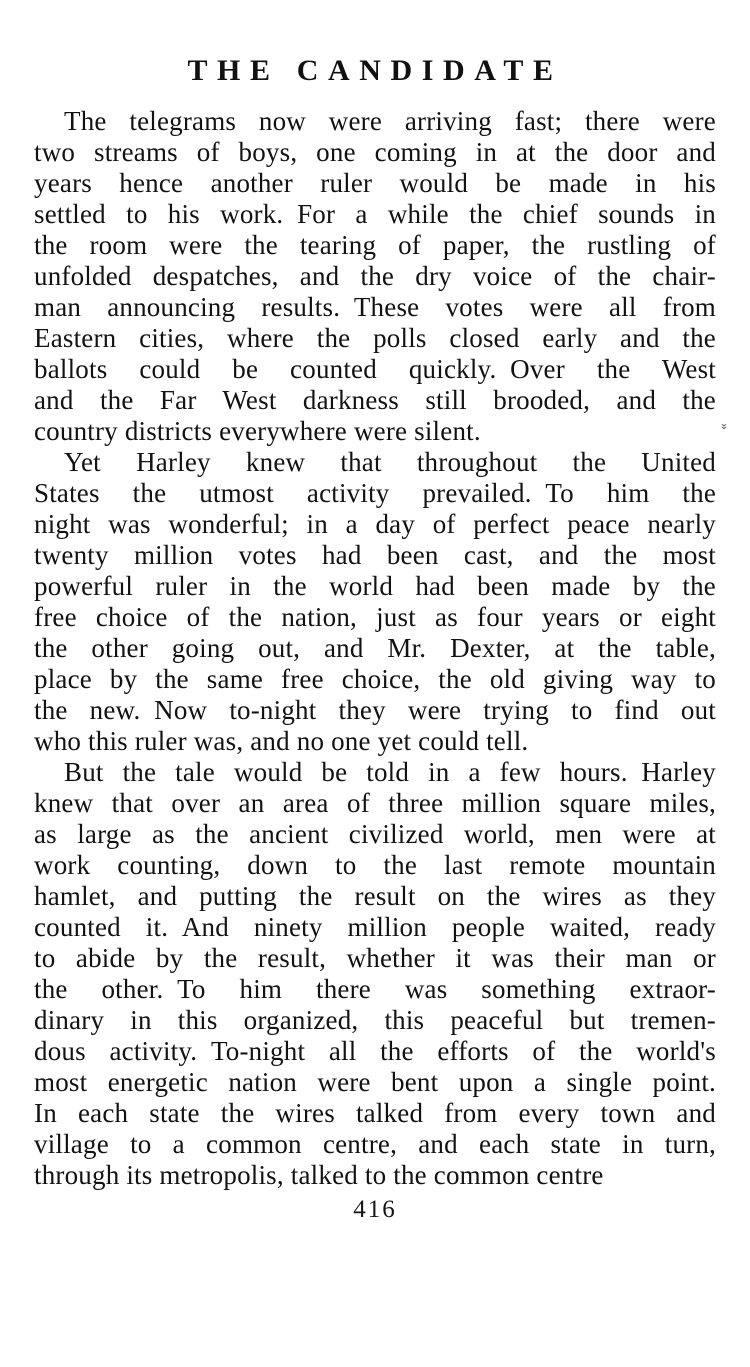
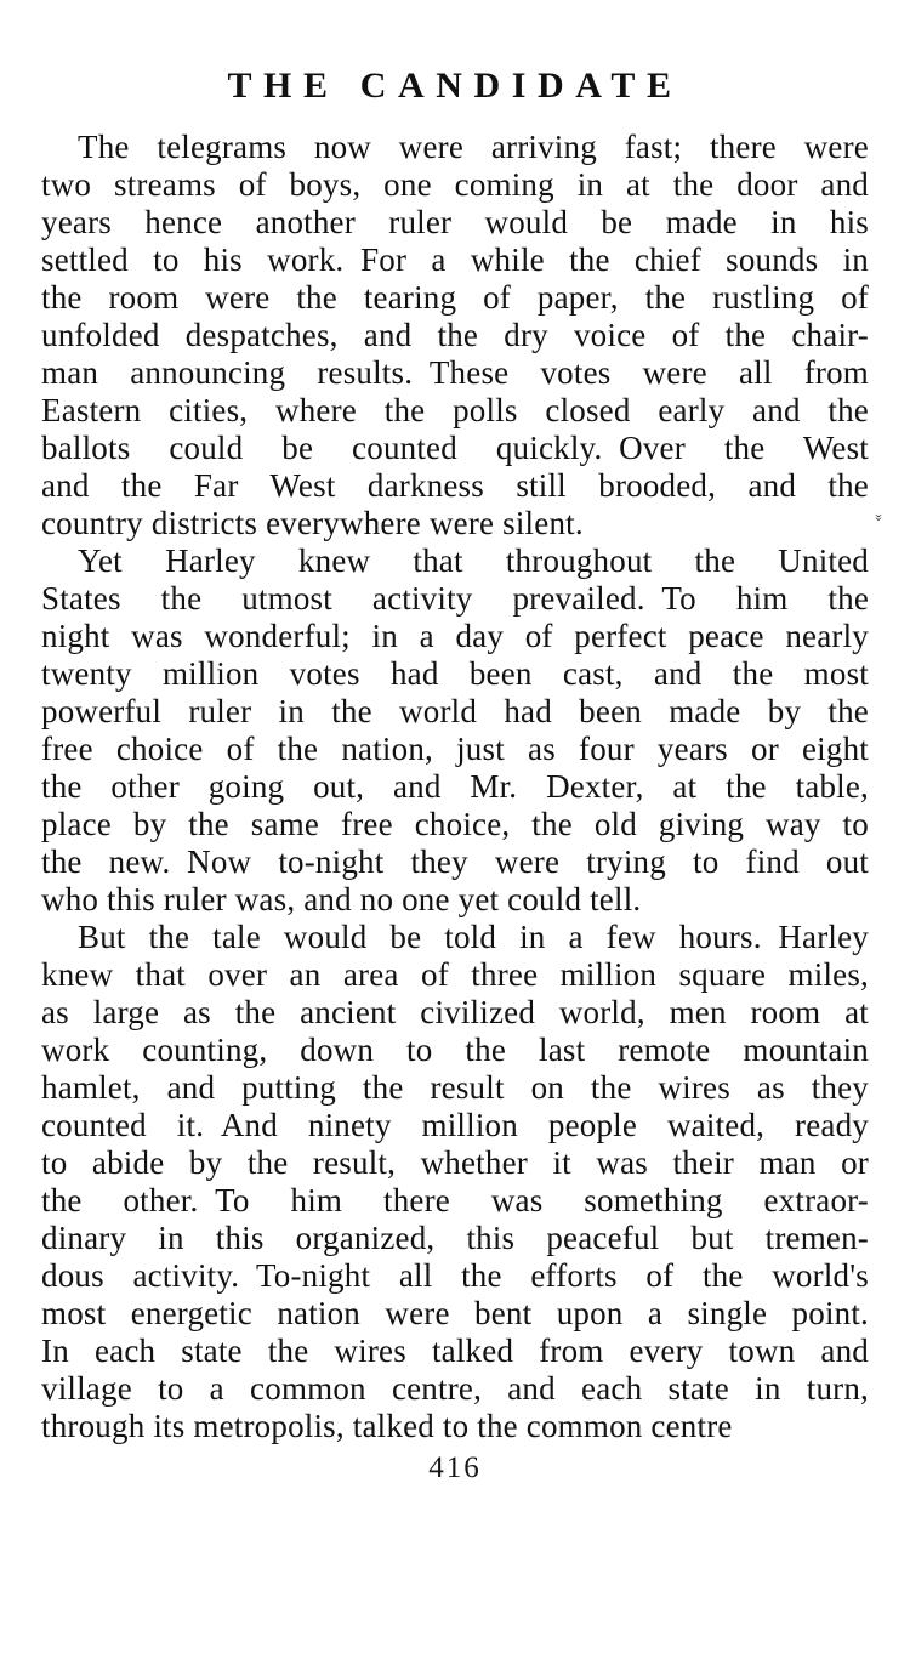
  THE CANDIDATE
  The telegrams now were arriving fast; there were
  two streams of boys, one coming in at the door and
  years hence another ruler would be made in his
  settled to his work. For a while the chief sounds in
  the room were the tearing of paper, the rustling of
  unfolded despatches, and the dry voice of the chair-
  man announcing results. These votes were all from
  Eastern cities, where the polls closed early and the
  ballots could be counted quickly. Over the West
  and the Far West darkness still brooded, and the
  country districts everywhere were silent.
  Yet Harley knew that throughout the United
  States the utmost activity prevailed. To him the
  night was wonderful; in a day of perfect peace nearly
  twenty million votes had been cast, and the most
  powerful ruler in the world had been made by the
  free choice of the nation, just as four years or eight
  the other going out, and Mr. Dexter, at the table,
  place by the same free choice, the old giving way to
  the new. Now to-night they were trying to find out
  who this ruler was, and no one yet could tell.
  But the tale would be told in a few hours. Harley
  knew that over an area of three million square miles,
- as large as the ancient civilized world, men were at
+ as large as the ancient civilized world, men room at
  work counting, down to the last remote mountain
  hamlet, and putting the result on the wires as they
  counted it. And ninety million people waited, ready
  to abide by the result, whether it was their man or
  the other. To him there was something extraor-
  dinary in this organized, this peaceful but tremen-
  dous activity. To-night all the efforts of the world's
  most energetic nation were bent upon a single point.
  In each state the wires talked from every town and
  village to a common centre, and each state in turn,
  through its metropolis, talked to the common centre
  416
